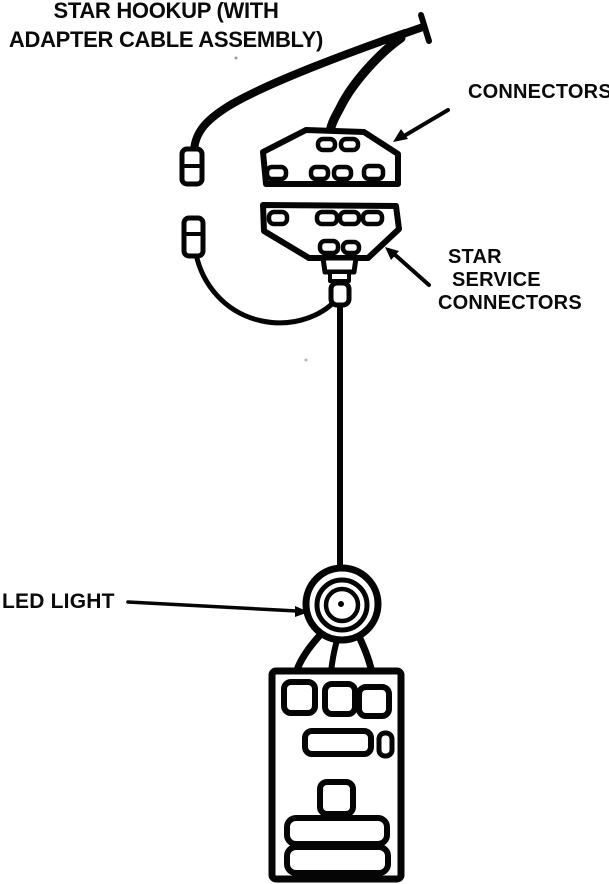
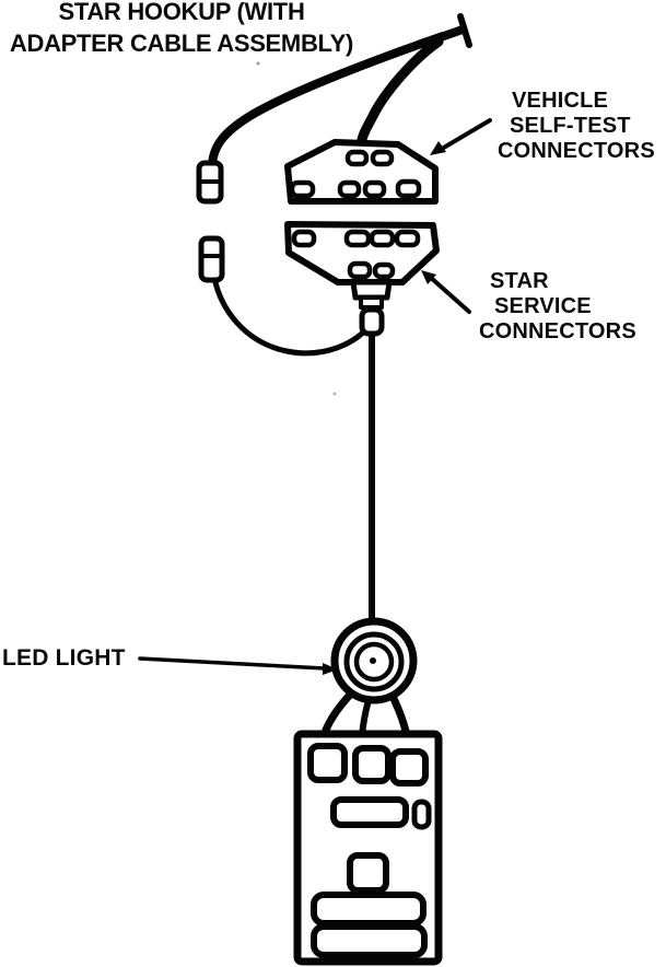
  STAR HOOKUP (WITH
  ADAPTER CABLE ASSEMBLY)
+ VEHICLE
+ SELF-TEST
  CONNECTORS
  STAR
  SERVICE
  CONNECTORS
  LED LIGHT
